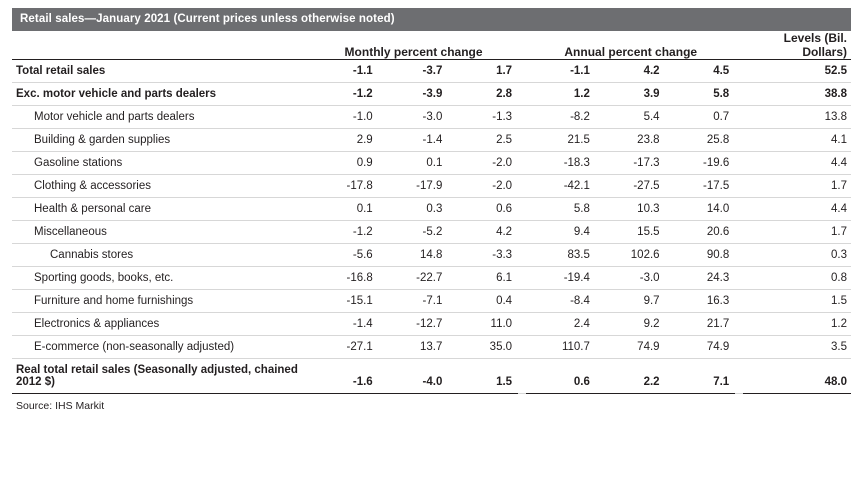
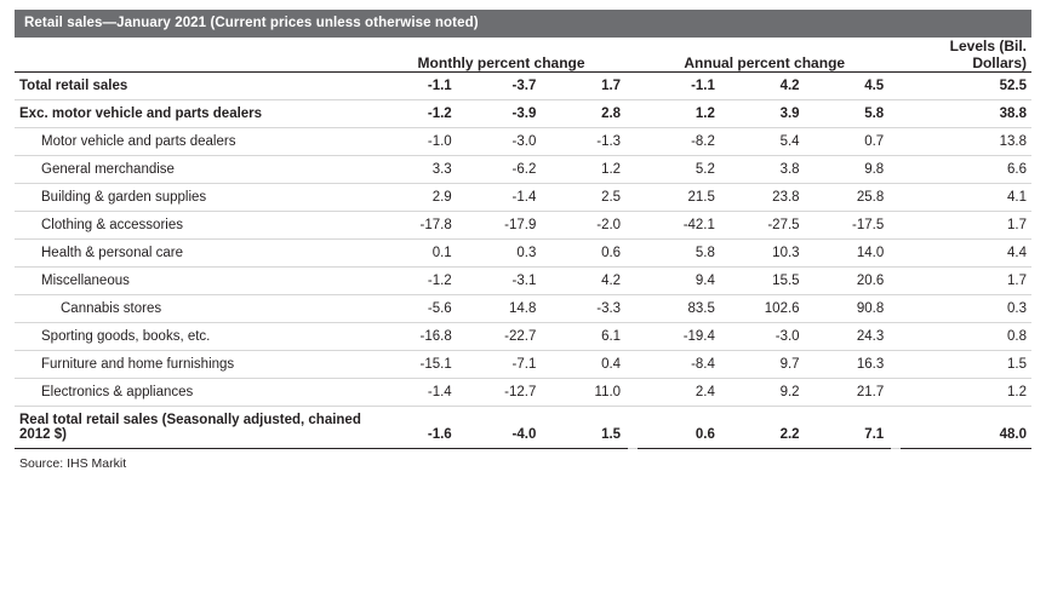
  Retail sales—January 2021 (Current prices unless otherwise noted)
  	Monthly percent change		Annual percent change		Levels (Bil. Dollars)
  Total retail sales	-1.1	-3.7	1.7		-1.1	4.2	4.5		52.5
  Exc. motor vehicle and parts dealers	-1.2	-3.9	2.8		1.2	3.9	5.8		38.8
  Motor vehicle and parts dealers	-1.0	-3.0	-1.3		-8.2	5.4	0.7		13.8
+ General merchandise	3.3	-6.2	1.2		5.2	3.8	9.8		6.6
  Building & garden supplies	2.9	-1.4	2.5		21.5	23.8	25.8		4.1
- Gasoline stations	0.9	0.1	-2.0		-18.3	-17.3	-19.6		4.4
  Clothing & accessories	-17.8	-17.9	-2.0		-42.1	-27.5	-17.5		1.7
  Health & personal care	0.1	0.3	0.6		5.8	10.3	14.0		4.4
- Miscellaneous	-1.2	-5.2	4.2		9.4	15.5	20.6		1.7
+ Miscellaneous	-1.2	-3.1	4.2		9.4	15.5	20.6		1.7
  Cannabis stores	-5.6	14.8	-3.3		83.5	102.6	90.8		0.3
  Sporting goods, books, etc.	-16.8	-22.7	6.1		-19.4	-3.0	24.3		0.8
  Furniture and home furnishings	-15.1	-7.1	0.4		-8.4	9.7	16.3		1.5
  Electronics & appliances	-1.4	-12.7	11.0		2.4	9.2	21.7		1.2
- E-commerce (non-seasonally adjusted)	-27.1	13.7	35.0		110.7	74.9	74.9		3.5
  Real total retail sales (Seasonally adjusted, chained 2012 $)	-1.6	-4.0	1.5		0.6	2.2	7.1		48.0
  Source: IHS Markit
